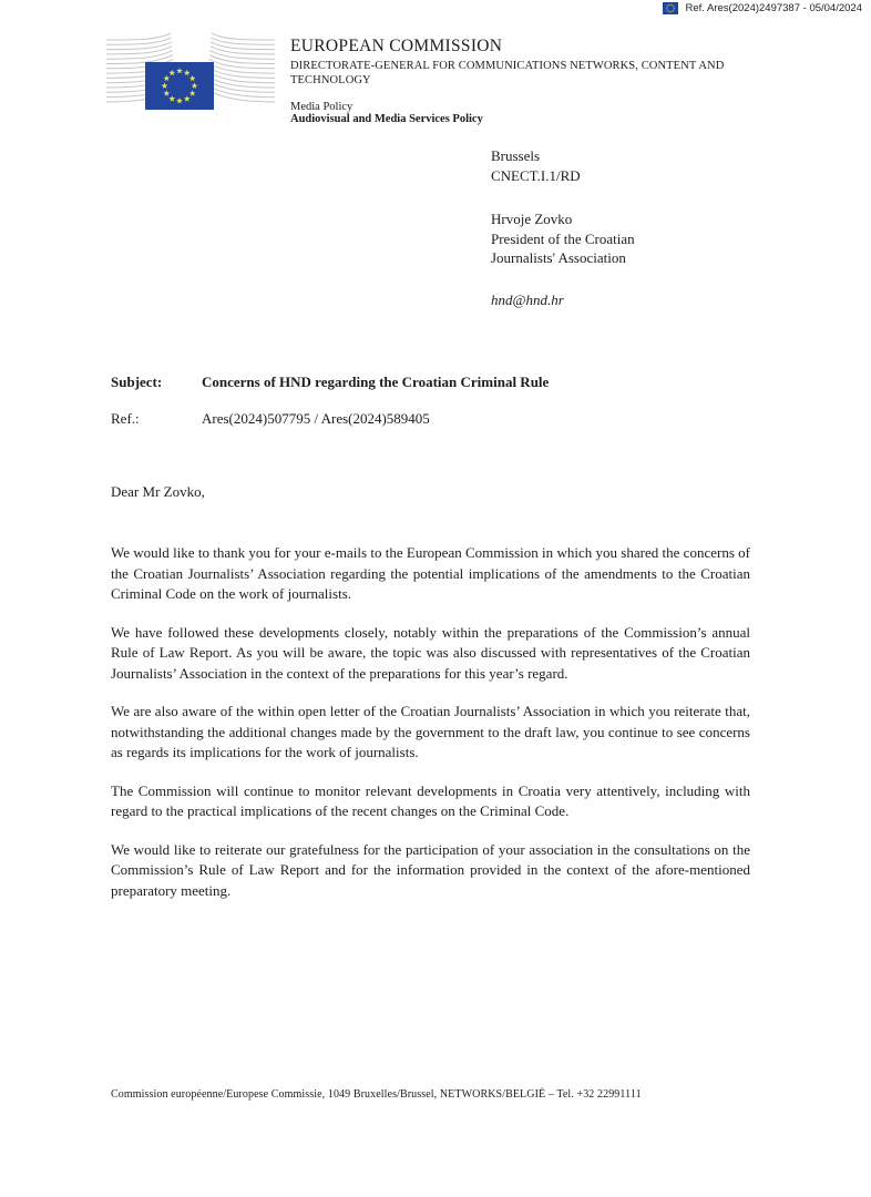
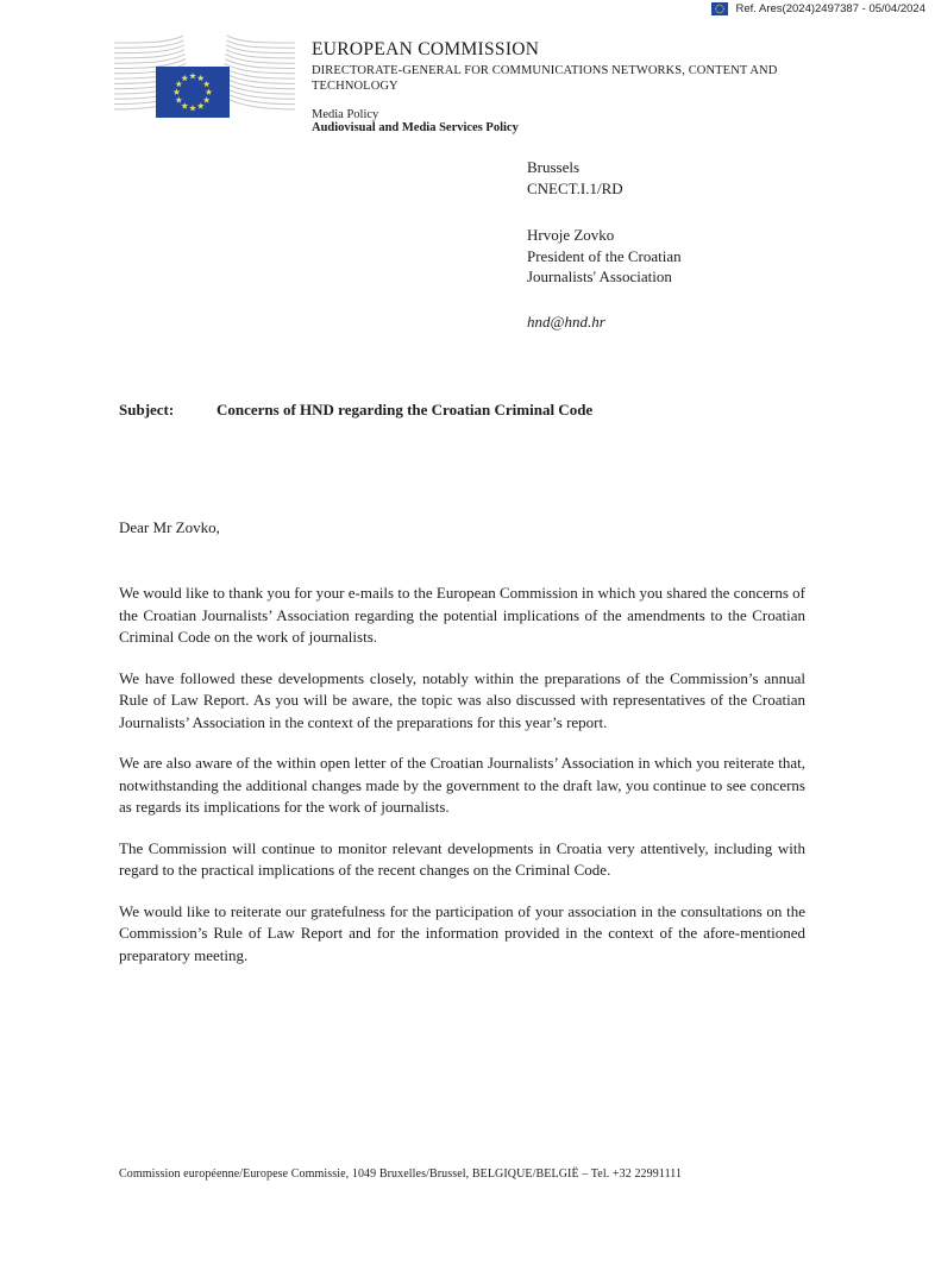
  Ref. Ares(2024)2497387 - 05/04/2024
  EUROPEAN COMMISSION
  DIRECTORATE-GENERAL FOR COMMUNICATIONS NETWORKS, CONTENT AND TECHNOLOGY
  Media Policy
  Audiovisual and Media Services Policy
  Brussels
  CNECT.I.1/RD
  Hrvoje Zovko
  President of the Croatian
  Journalists' Association
  hnd@hnd.hr
  Subject:
- Concerns of HND regarding the Croatian Criminal Rule
+ Concerns of HND regarding the Croatian Criminal Code
- Ref.:
- Ares(2024)507795 / Ares(2024)589405
  Dear Mr Zovko,
  We would like to thank you for your e-mails to the European Commission in which you shared the concerns of the Croatian Journalists’ Association regarding the potential implications of the amendments to the Croatian Criminal Code on the work of journalists.
- We have followed these developments closely, notably within the preparations of the Commission’s annual Rule of Law Report. As you will be aware, the topic was also discussed with representatives of the Croatian Journalists’ Association in the context of the preparations for this year’s regard.
+ We have followed these developments closely, notably within the preparations of the Commission’s annual Rule of Law Report. As you will be aware, the topic was also discussed with representatives of the Croatian Journalists’ Association in the context of the preparations for this year’s report.
  We are also aware of the within open letter of the Croatian Journalists’ Association in which you reiterate that, notwithstanding the additional changes made by the government to the draft law, you continue to see concerns as regards its implications for the work of journalists.
  The Commission will continue to monitor relevant developments in Croatia very attentively, including with regard to the practical implications of the recent changes on the Criminal Code.
  We would like to reiterate our gratefulness for the participation of your association in the consultations on the Commission’s Rule of Law Report and for the information provided in the context of the afore-mentioned preparatory meeting.
- Commission européenne/Europese Commissie, 1049 Bruxelles/Brussel, NETWORKS/BELGIË – Tel. +32 22991111
+ Commission européenne/Europese Commissie, 1049 Bruxelles/Brussel, BELGIQUE/BELGIË – Tel. +32 22991111
